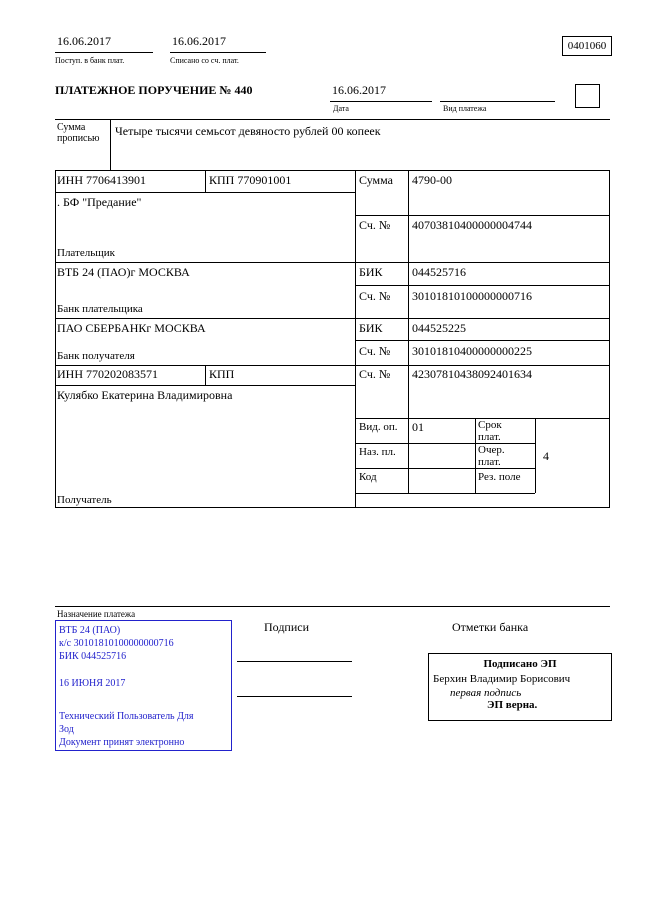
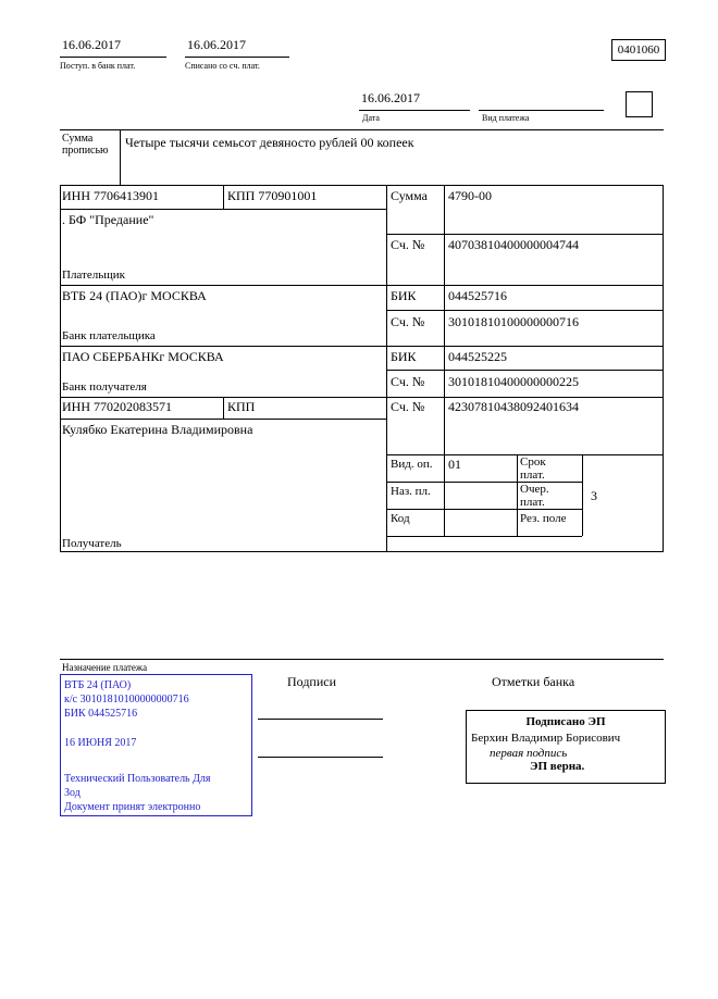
  16.06.2017
  Поступ. в банк плат.
  16.06.2017
  Списано со сч. плат.
  0401060
- ПЛАТЕЖНОЕ ПОРУЧЕНИЕ № 440
  16.06.2017
  Дата
  Вид платежа
  Сумма прописью
  Четыре тысячи семьсот девяносто рублей 00 копеек
  ИНН 7706413901
  КПП 770901001
  . БФ "Предание"
  Плательщик
  ВТБ 24 (ПАО)г МОСКВА
  Банк плательщика
  ПАО СБЕРБАНКг МОСКВА
  Банк получателя
  ИНН 770202083571
  КПП
  Кулябко Екатерина Владимировна
  Получатель
  Сумма
  4790-00
  Сч. №
  40703810400000004744
  БИК
  044525716
  Сч. №
  30101810100000000716
  БИК
  044525225
  Сч. №
  30101810400000000225
  Сч. №
  42307810438092401634
  Вид. оп.
  01
  Срок плат.
  Наз. пл.
  Очер. плат.
- 4
+ 3
  Код
  Рез. поле
  Назначение платежа
  ВТБ 24 (ПАО)
  к/с 30101810100000000716
  БИК 044525716
  16 ИЮНЯ 2017
  Технический Пользователь Для
  Зод
  Документ принят электронно
  Подписи
  Отметки банка
  Подписано ЭП
  Берхин Владимир Борисович
  первая подпись
  ЭП верна.
